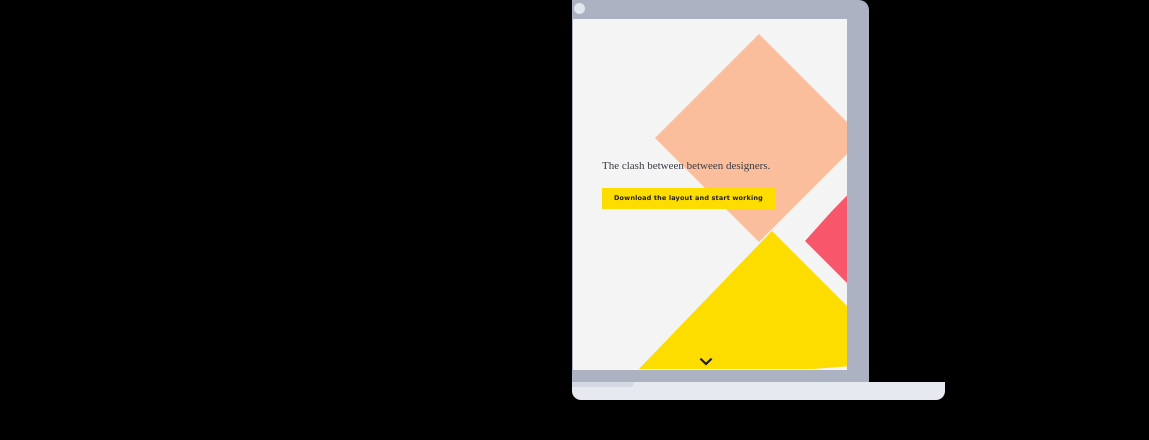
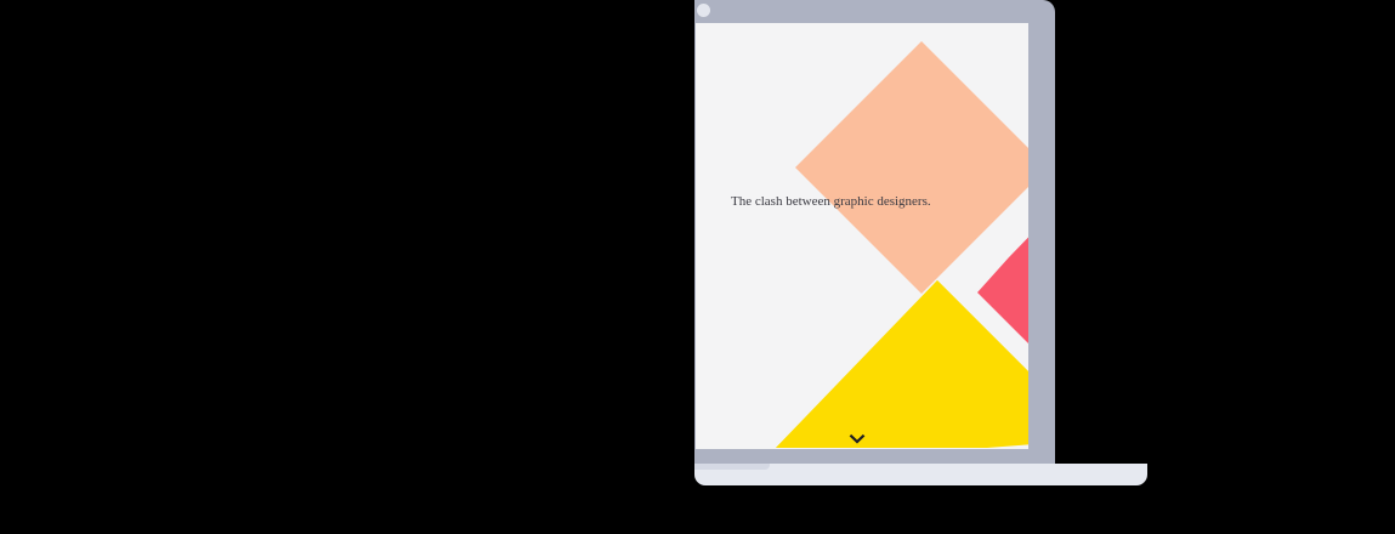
- The clash between between designers.
+ The clash between graphic designers.
- Download the layout and start working
